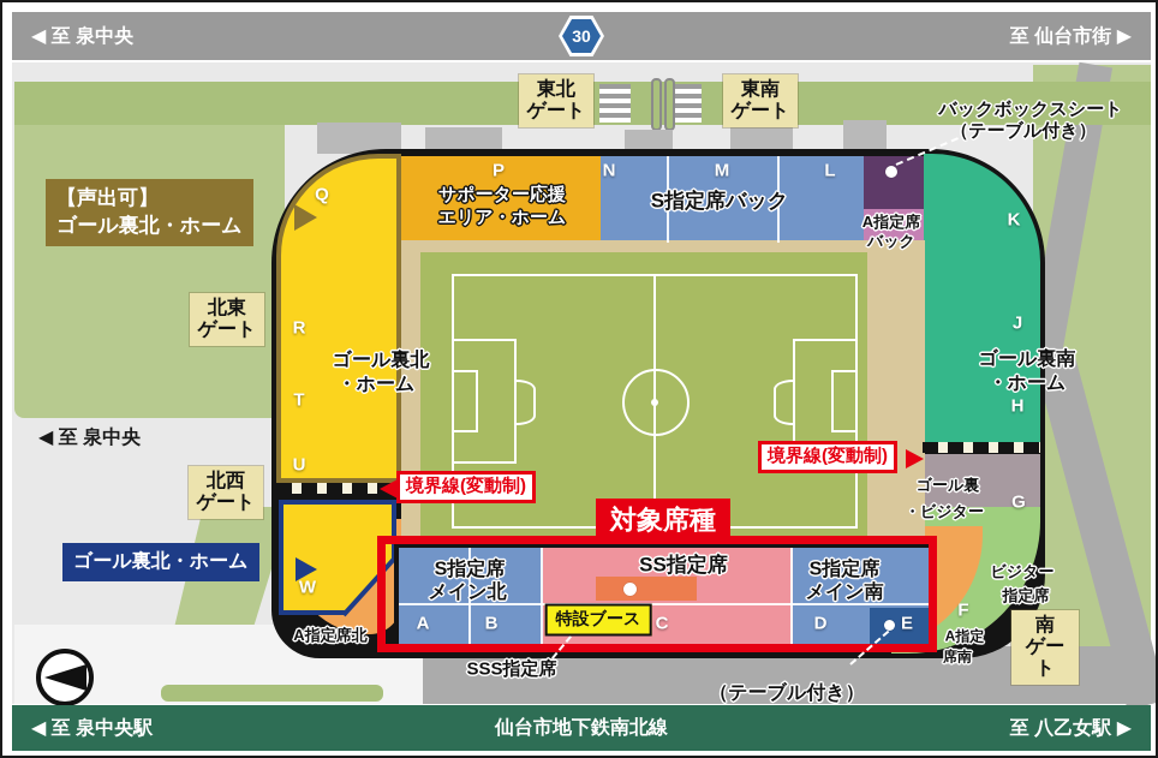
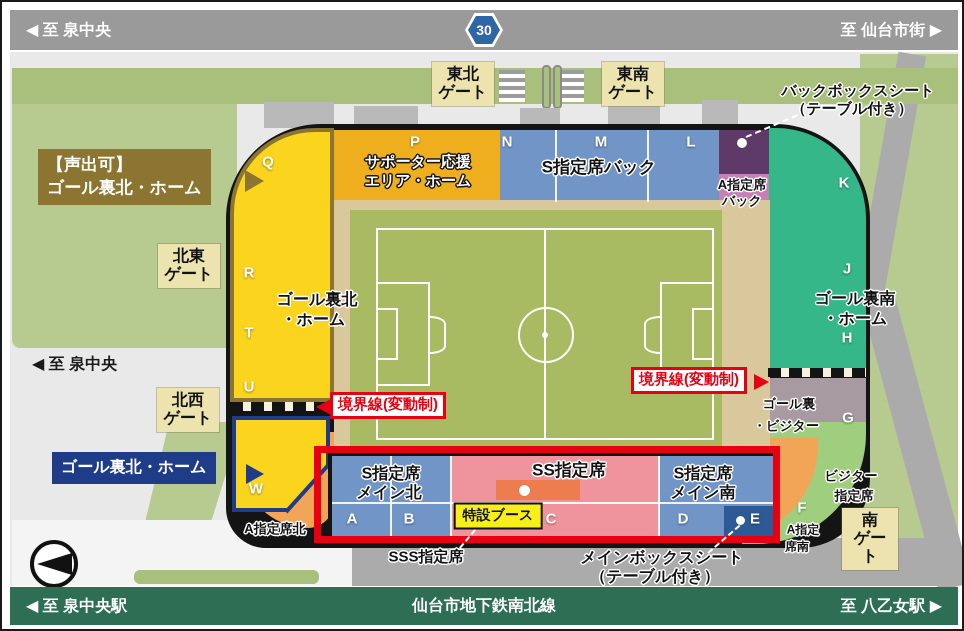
- 対象席種
  境界線(変動制)
  境界線(変動制)
  P
  N
  M
  L
  K
  Q
  R
  T
  U
  W
  J
  H
  G
  F
  A
  B
  C
  D
  E
  サポーター応援
  エリア・ホーム
  S指定席バック
  A指定席
  バック
  バックボックスシート
  （テーブル付き）
  ゴール裏北
  ・ホーム
  ゴール裏南
  ・ホーム
  ゴール裏
  ・ビジター
  ビジター
  指定席
  A指定
  席南
  A指定席北
  S指定席
  メイン北
  SS指定席
  S指定席
  メイン南
  SSS指定席
+ メインボックスシート
  （テーブル付き）
  特設ブース
  【声出可】
  ゴール裏北・ホーム
  ゴール裏北・ホーム
  東北
  ゲート
  東南
  ゲート
  北東
  ゲート
  北西
  ゲート
  南
  ゲート
  ◀ 至 泉中央
  ◀ 至 泉中央
  30
  至 仙台市街 ▶
  ◀ 至 泉中央駅
  仙台市地下鉄南北線
  至 八乙女駅 ▶
